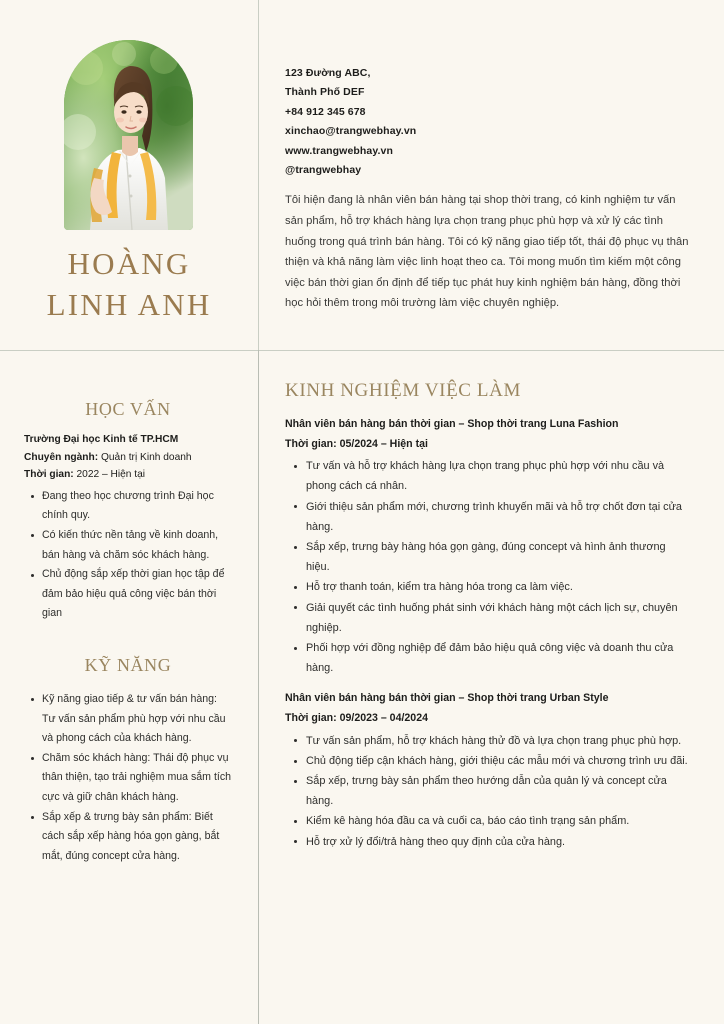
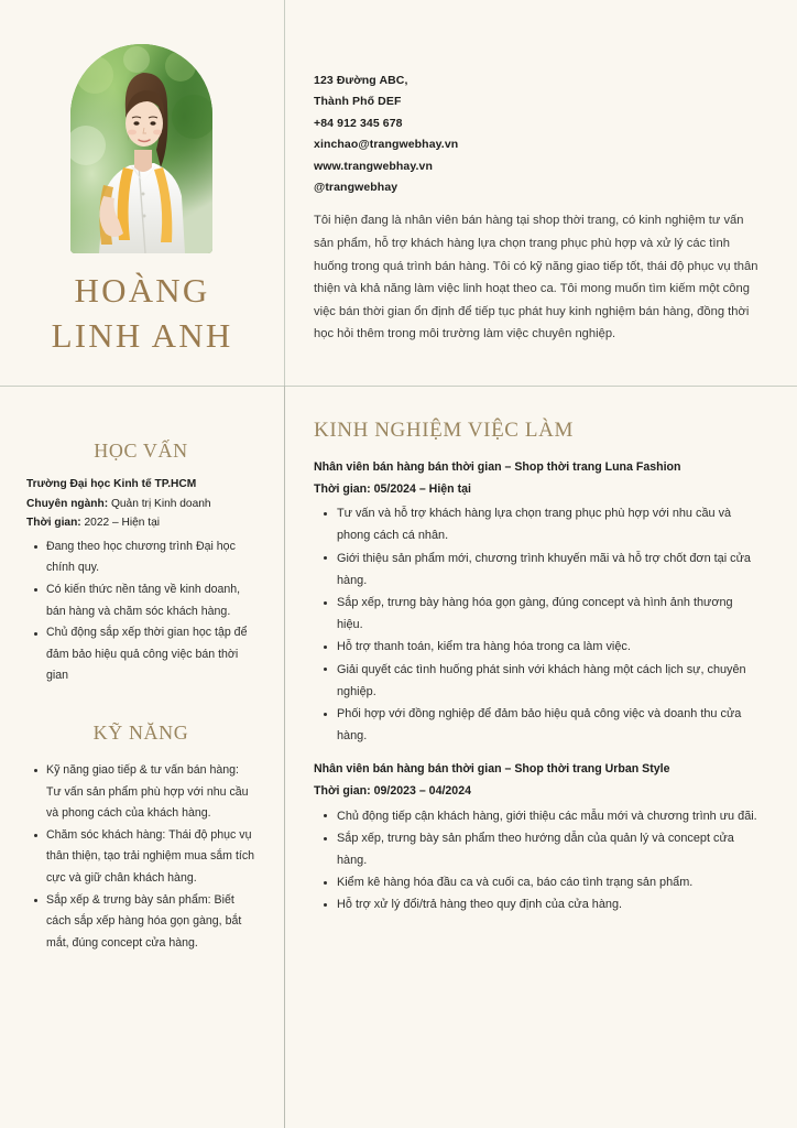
  HOÀNG
  LINH ANH
  123 Đường ABC,
  Thành Phố DEF
  +84 912 345 678
  xinchao@trangwebhay.vn
  www.trangwebhay.vn
  @trangwebhay
  Tôi hiện đang là nhân viên bán hàng tại shop thời trang, có kinh nghiệm tư vấn sản phẩm, hỗ trợ khách hàng lựa chọn trang phục phù hợp và xử lý các tình huống trong quá trình bán hàng. Tôi có kỹ năng giao tiếp tốt, thái độ phục vụ thân thiện và khả năng làm việc linh hoạt theo ca. Tôi mong muốn tìm kiếm một công việc bán thời gian ổn định để tiếp tục phát huy kinh nghiệm bán hàng, đồng thời học hỏi thêm trong môi trường làm việc chuyên nghiệp.
  HỌC VẤN
  Trường Đại học Kinh tế TP.HCM
  Chuyên ngành: Quản trị Kinh doanh
  Thời gian: 2022 – Hiện tại
  Đang theo học chương trình Đại học chính quy.
  Có kiến thức nền tảng về kinh doanh, bán hàng và chăm sóc khách hàng.
  Chủ động sắp xếp thời gian học tập để đảm bảo hiệu quả công việc bán thời gian
  KỸ NĂNG
  Kỹ năng giao tiếp & tư vấn bán hàng: Tư vấn sản phẩm phù hợp với nhu cầu và phong cách của khách hàng.
  Chăm sóc khách hàng: Thái độ phục vụ thân thiện, tạo trải nghiệm mua sắm tích cực và giữ chân khách hàng.
  Sắp xếp & trưng bày sản phẩm: Biết cách sắp xếp hàng hóa gọn gàng, bắt mắt, đúng concept cửa hàng.
  KINH NGHIỆM VIỆC LÀM
  Nhân viên bán hàng bán thời gian – Shop thời trang Luna Fashion
  Thời gian: 05/2024 – Hiện tại
  Tư vấn và hỗ trợ khách hàng lựa chọn trang phục phù hợp với nhu cầu và phong cách cá nhân.
  Giới thiệu sản phẩm mới, chương trình khuyến mãi và hỗ trợ chốt đơn tại cửa hàng.
  Sắp xếp, trưng bày hàng hóa gọn gàng, đúng concept và hình ảnh thương hiệu.
  Hỗ trợ thanh toán, kiểm tra hàng hóa trong ca làm việc.
  Giải quyết các tình huống phát sinh với khách hàng một cách lịch sự, chuyên nghiệp.
  Phối hợp với đồng nghiệp để đảm bảo hiệu quả công việc và doanh thu cửa hàng.
  Nhân viên bán hàng bán thời gian – Shop thời trang Urban Style
  Thời gian: 09/2023 – 04/2024
- Tư vấn sản phẩm, hỗ trợ khách hàng thử đồ và lựa chọn trang phục phù hợp.
  Chủ động tiếp cận khách hàng, giới thiệu các mẫu mới và chương trình ưu đãi.
  Sắp xếp, trưng bày sản phẩm theo hướng dẫn của quản lý và concept cửa hàng.
  Kiểm kê hàng hóa đầu ca và cuối ca, báo cáo tình trạng sản phẩm.
  Hỗ trợ xử lý đổi/trả hàng theo quy định của cửa hàng.
